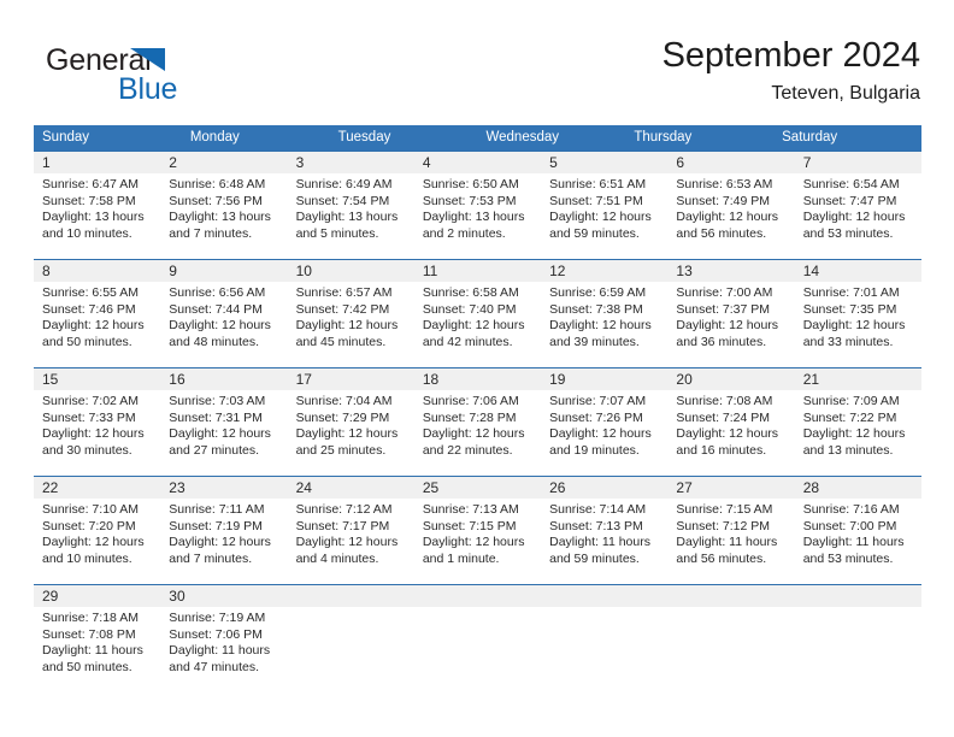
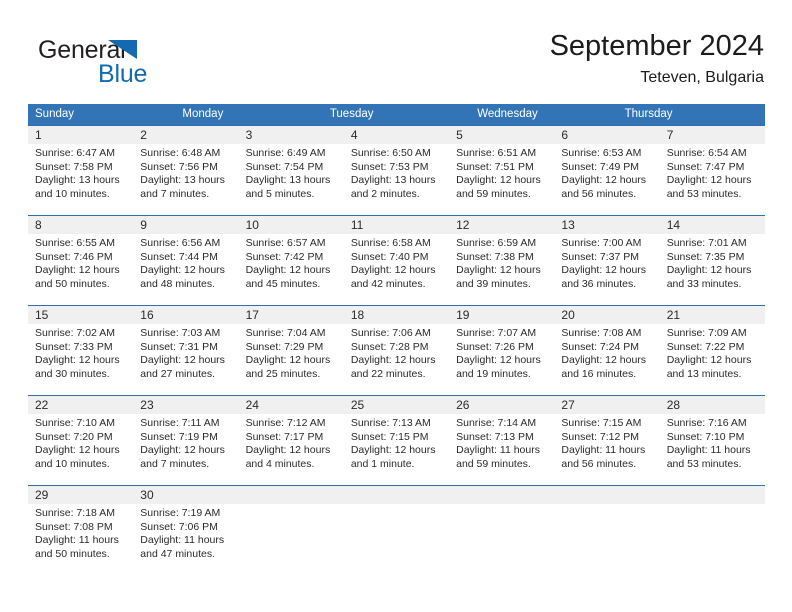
  General
  Blue
  September 2024
  Teteven, Bulgaria
  Sunday
  Monday
  Tuesday
  Wednesday
  Thursday
- Saturday
  1
  Sunrise: 6:47 AM
  Sunset: 7:58 PM
  Daylight: 13 hours
  and 10 minutes.
  2
  Sunrise: 6:48 AM
  Sunset: 7:56 PM
  Daylight: 13 hours
  and 7 minutes.
  3
  Sunrise: 6:49 AM
  Sunset: 7:54 PM
  Daylight: 13 hours
  and 5 minutes.
  4
  Sunrise: 6:50 AM
  Sunset: 7:53 PM
  Daylight: 13 hours
  and 2 minutes.
  5
  Sunrise: 6:51 AM
  Sunset: 7:51 PM
  Daylight: 12 hours
  and 59 minutes.
  6
  Sunrise: 6:53 AM
  Sunset: 7:49 PM
  Daylight: 12 hours
  and 56 minutes.
  7
  Sunrise: 6:54 AM
  Sunset: 7:47 PM
  Daylight: 12 hours
  and 53 minutes.
  8
  Sunrise: 6:55 AM
  Sunset: 7:46 PM
  Daylight: 12 hours
  and 50 minutes.
  9
  Sunrise: 6:56 AM
  Sunset: 7:44 PM
  Daylight: 12 hours
  and 48 minutes.
  10
  Sunrise: 6:57 AM
  Sunset: 7:42 PM
  Daylight: 12 hours
  and 45 minutes.
  11
  Sunrise: 6:58 AM
  Sunset: 7:40 PM
  Daylight: 12 hours
  and 42 minutes.
  12
  Sunrise: 6:59 AM
  Sunset: 7:38 PM
  Daylight: 12 hours
  and 39 minutes.
  13
  Sunrise: 7:00 AM
  Sunset: 7:37 PM
  Daylight: 12 hours
  and 36 minutes.
  14
  Sunrise: 7:01 AM
  Sunset: 7:35 PM
  Daylight: 12 hours
  and 33 minutes.
  15
  Sunrise: 7:02 AM
  Sunset: 7:33 PM
  Daylight: 12 hours
  and 30 minutes.
  16
  Sunrise: 7:03 AM
  Sunset: 7:31 PM
  Daylight: 12 hours
  and 27 minutes.
  17
  Sunrise: 7:04 AM
  Sunset: 7:29 PM
  Daylight: 12 hours
  and 25 minutes.
  18
  Sunrise: 7:06 AM
  Sunset: 7:28 PM
  Daylight: 12 hours
  and 22 minutes.
  19
  Sunrise: 7:07 AM
  Sunset: 7:26 PM
  Daylight: 12 hours
  and 19 minutes.
  20
  Sunrise: 7:08 AM
  Sunset: 7:24 PM
  Daylight: 12 hours
  and 16 minutes.
  21
  Sunrise: 7:09 AM
  Sunset: 7:22 PM
  Daylight: 12 hours
  and 13 minutes.
  22
  Sunrise: 7:10 AM
  Sunset: 7:20 PM
  Daylight: 12 hours
  and 10 minutes.
  23
  Sunrise: 7:11 AM
  Sunset: 7:19 PM
  Daylight: 12 hours
  and 7 minutes.
  24
  Sunrise: 7:12 AM
  Sunset: 7:17 PM
  Daylight: 12 hours
  and 4 minutes.
  25
  Sunrise: 7:13 AM
  Sunset: 7:15 PM
  Daylight: 12 hours
  and 1 minute.
  26
  Sunrise: 7:14 AM
  Sunset: 7:13 PM
  Daylight: 11 hours
  and 59 minutes.
  27
  Sunrise: 7:15 AM
  Sunset: 7:12 PM
  Daylight: 11 hours
  and 56 minutes.
  28
  Sunrise: 7:16 AM
- Sunset: 7:00 PM
+ Sunset: 7:10 PM
  Daylight: 11 hours
  and 53 minutes.
  29
  Sunrise: 7:18 AM
  Sunset: 7:08 PM
  Daylight: 11 hours
  and 50 minutes.
  30
  Sunrise: 7:19 AM
  Sunset: 7:06 PM
  Daylight: 11 hours
  and 47 minutes.
